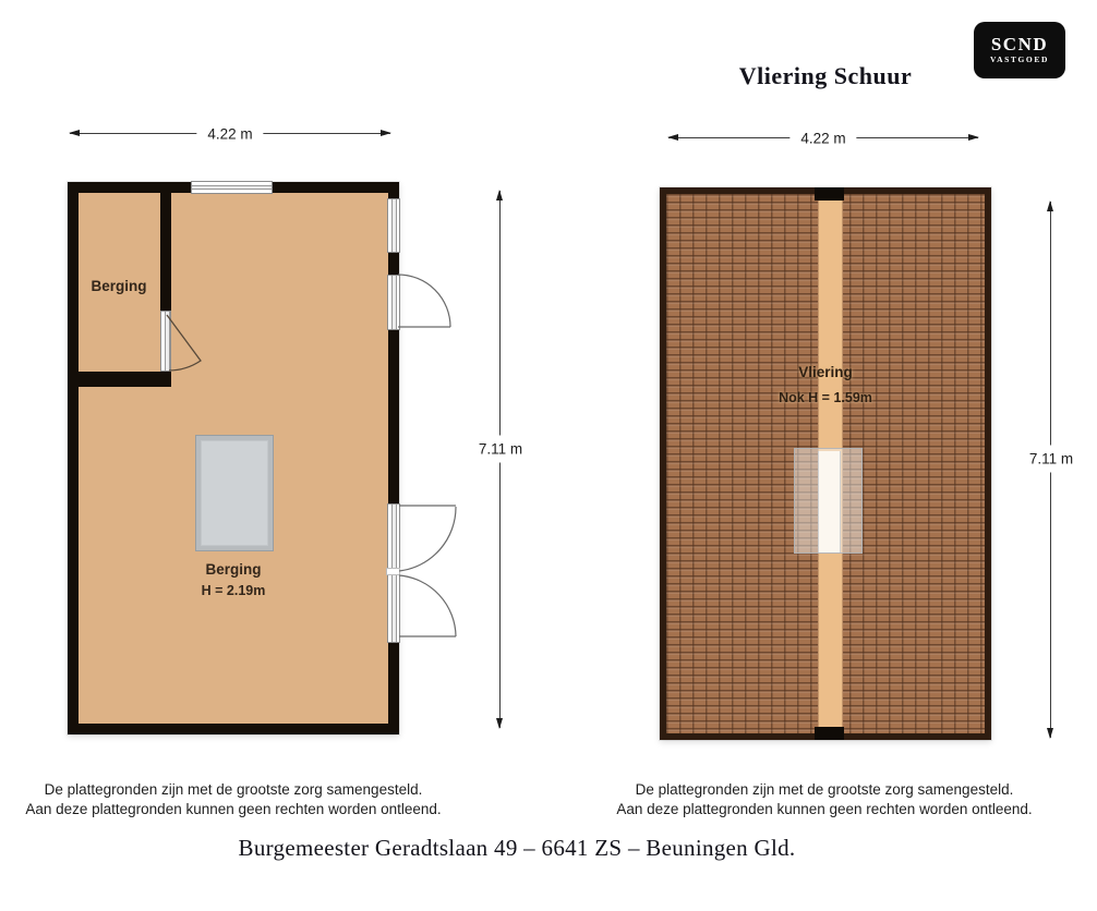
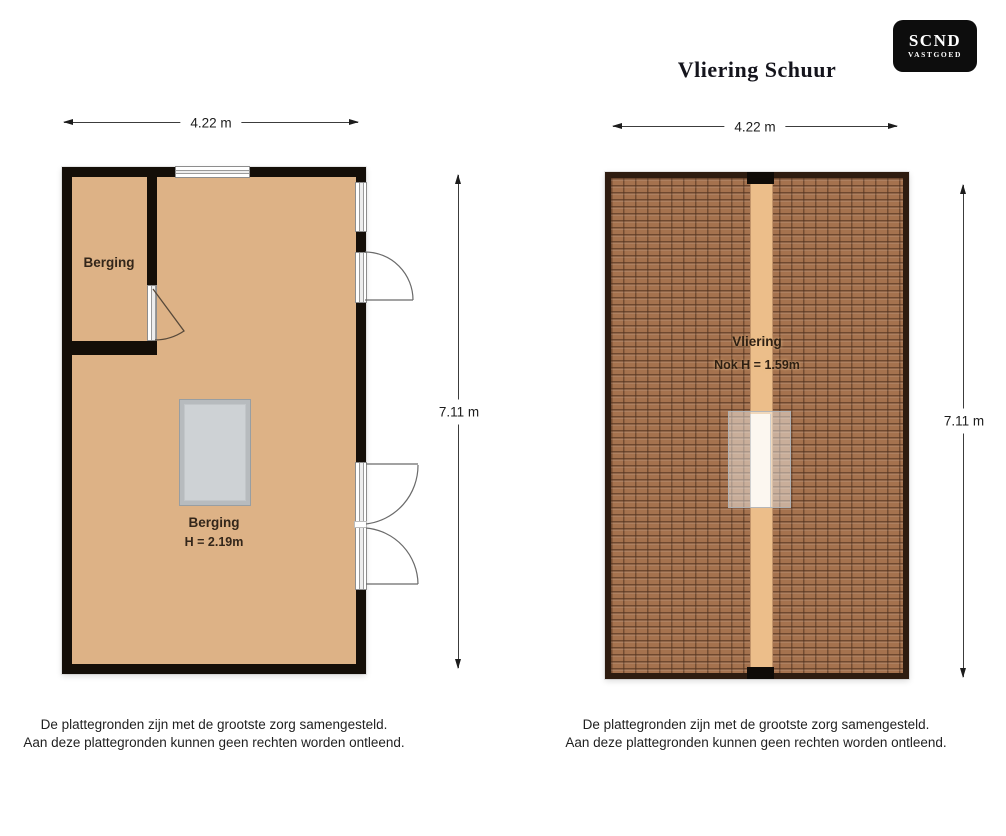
  Vliering Schuur
  SCND
  VASTGOED
  4.22 m
  7.11 m
  Berging
  Berging
  H = 2.19m
  4.22 m
  7.11 m
  Vliering
  Nok H = 1.59m
  De plattegronden zijn met de grootste zorg samengesteld.
  Aan deze plattegronden kunnen geen rechten worden ontleend.
  De plattegronden zijn met de grootste zorg samengesteld.
  Aan deze plattegronden kunnen geen rechten worden ontleend.
- Burgemeester Geradtslaan 49 – 6641 ZS – Beuningen Gld.
